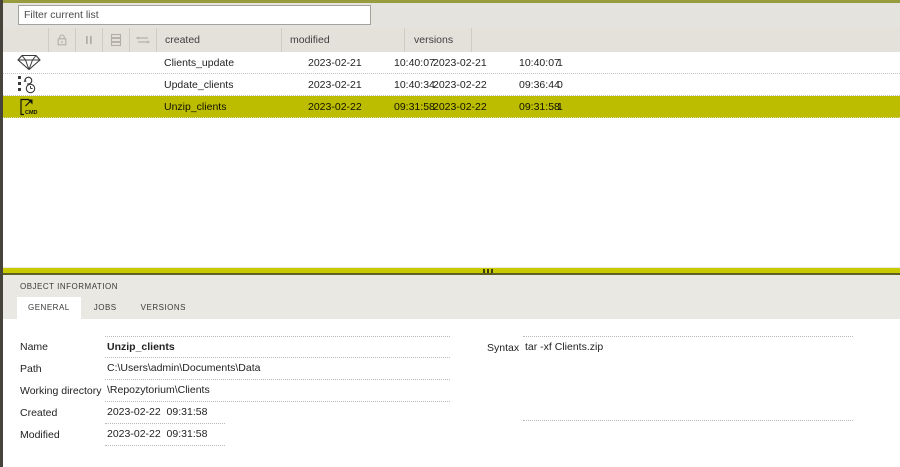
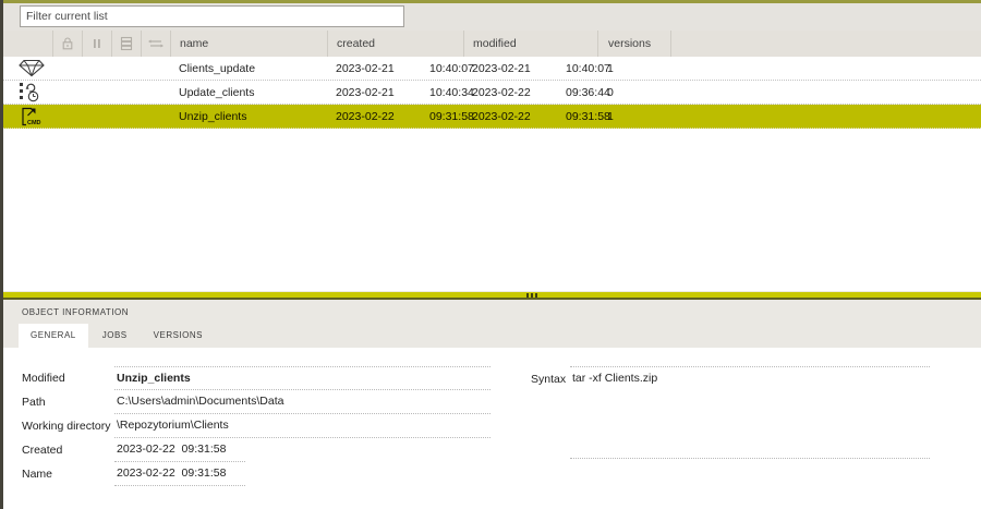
  Filter current list
+ name
  created
  modified
  versions
  Clients_update
  2023-02-21
  10:40:07
  2023-02-21
  10:40:07
  1
  Update_clients
  2023-02-21
  10:40:34
  2023-02-22
  09:36:44
  0
  Unzip_clients
  2023-02-22
  09:31:58
  2023-02-22
  09:31:58
  1
  OBJECT INFORMATION
  GENERAL
  JOBS
  VERSIONS
- Name
+ Modified
  Unzip_clients
  Path
  C:\Users\admin\Documents\Data
  Working directory
  \Repozytorium\Clients
  Created
  2023-02-22 09:31:58
- Modified
+ Name
  2023-02-22 09:31:58
  Syntax
  tar -xf Clients.zip
